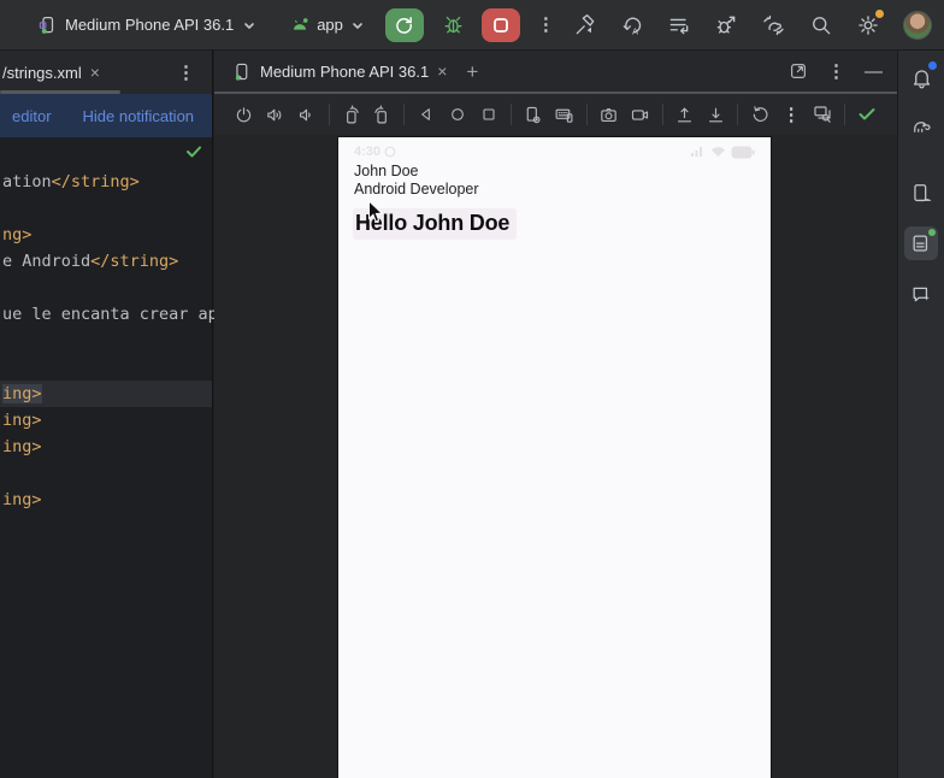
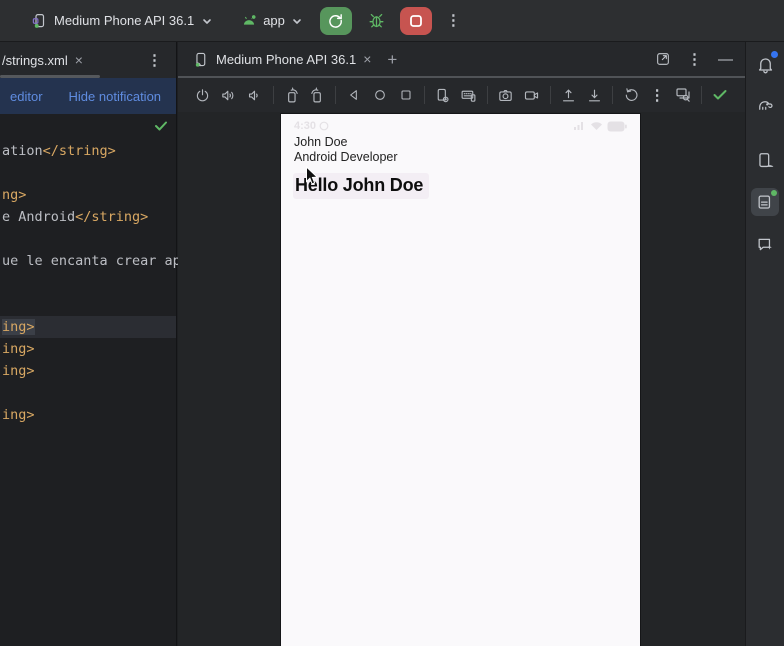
  Medium Phone API 36.1
  app
  ⋮
- A
  /strings.xml
  ×
  ⋮
  editor
  Hide notification
  ation</string>
  ng>
  e Android</string>
  ue le encanta crear ap
  ing>
  ing>
  ing>
  ing>
  Medium Phone API 36.1
  ×
  +
  ⋮
  —
  ⋮
  4:30
  John Doe
  Android Developer
  Hello John Doe
